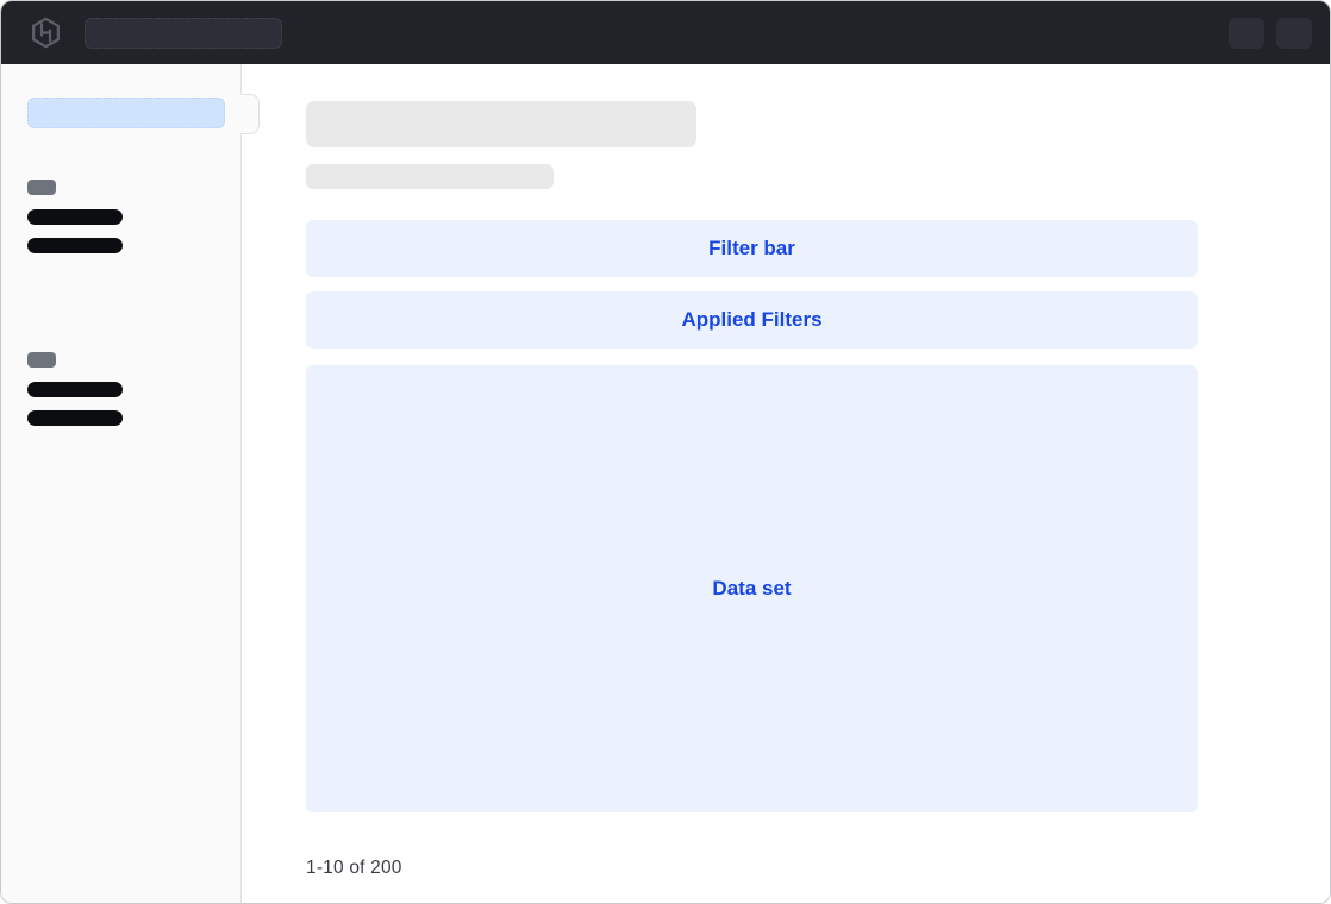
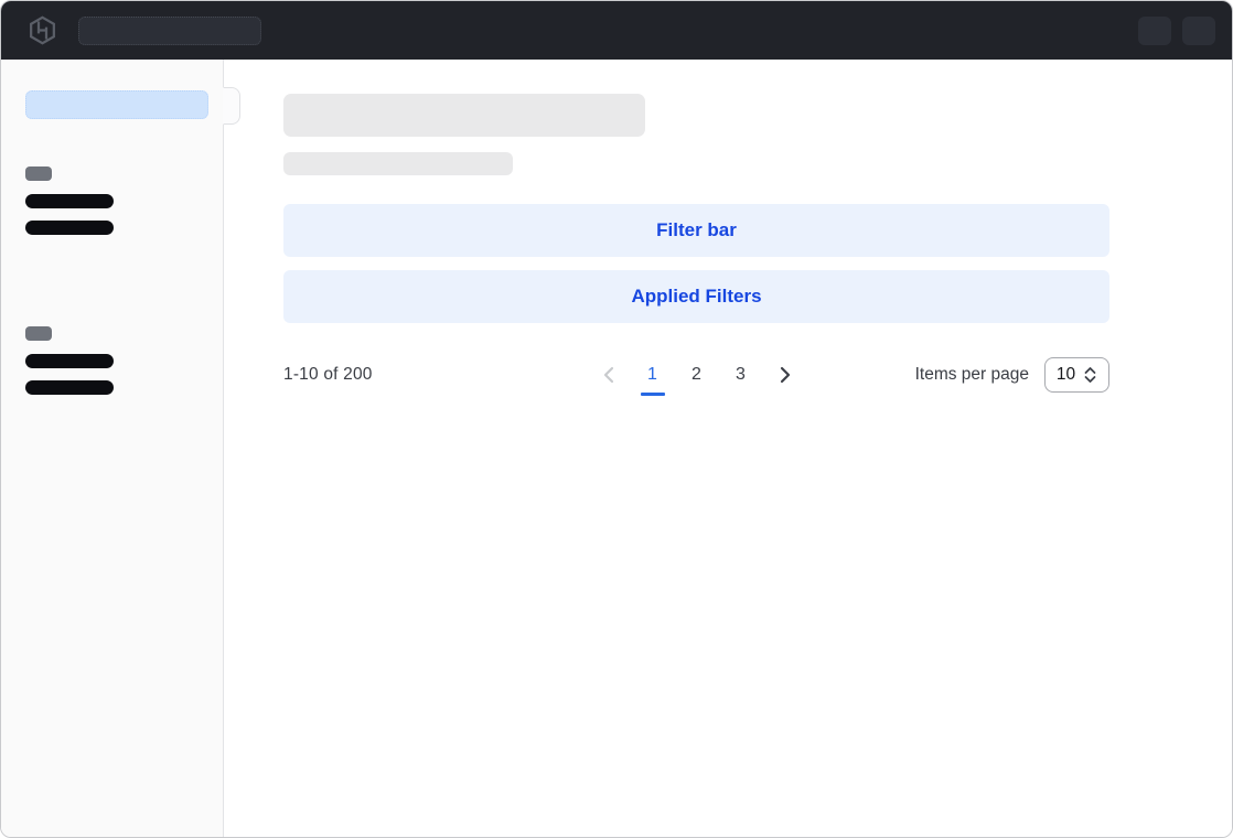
  Filter bar
  Applied Filters
- Data set
  1-10 of 200
+ 1
+ 2
+ 3
+ Items per page
+ 10
